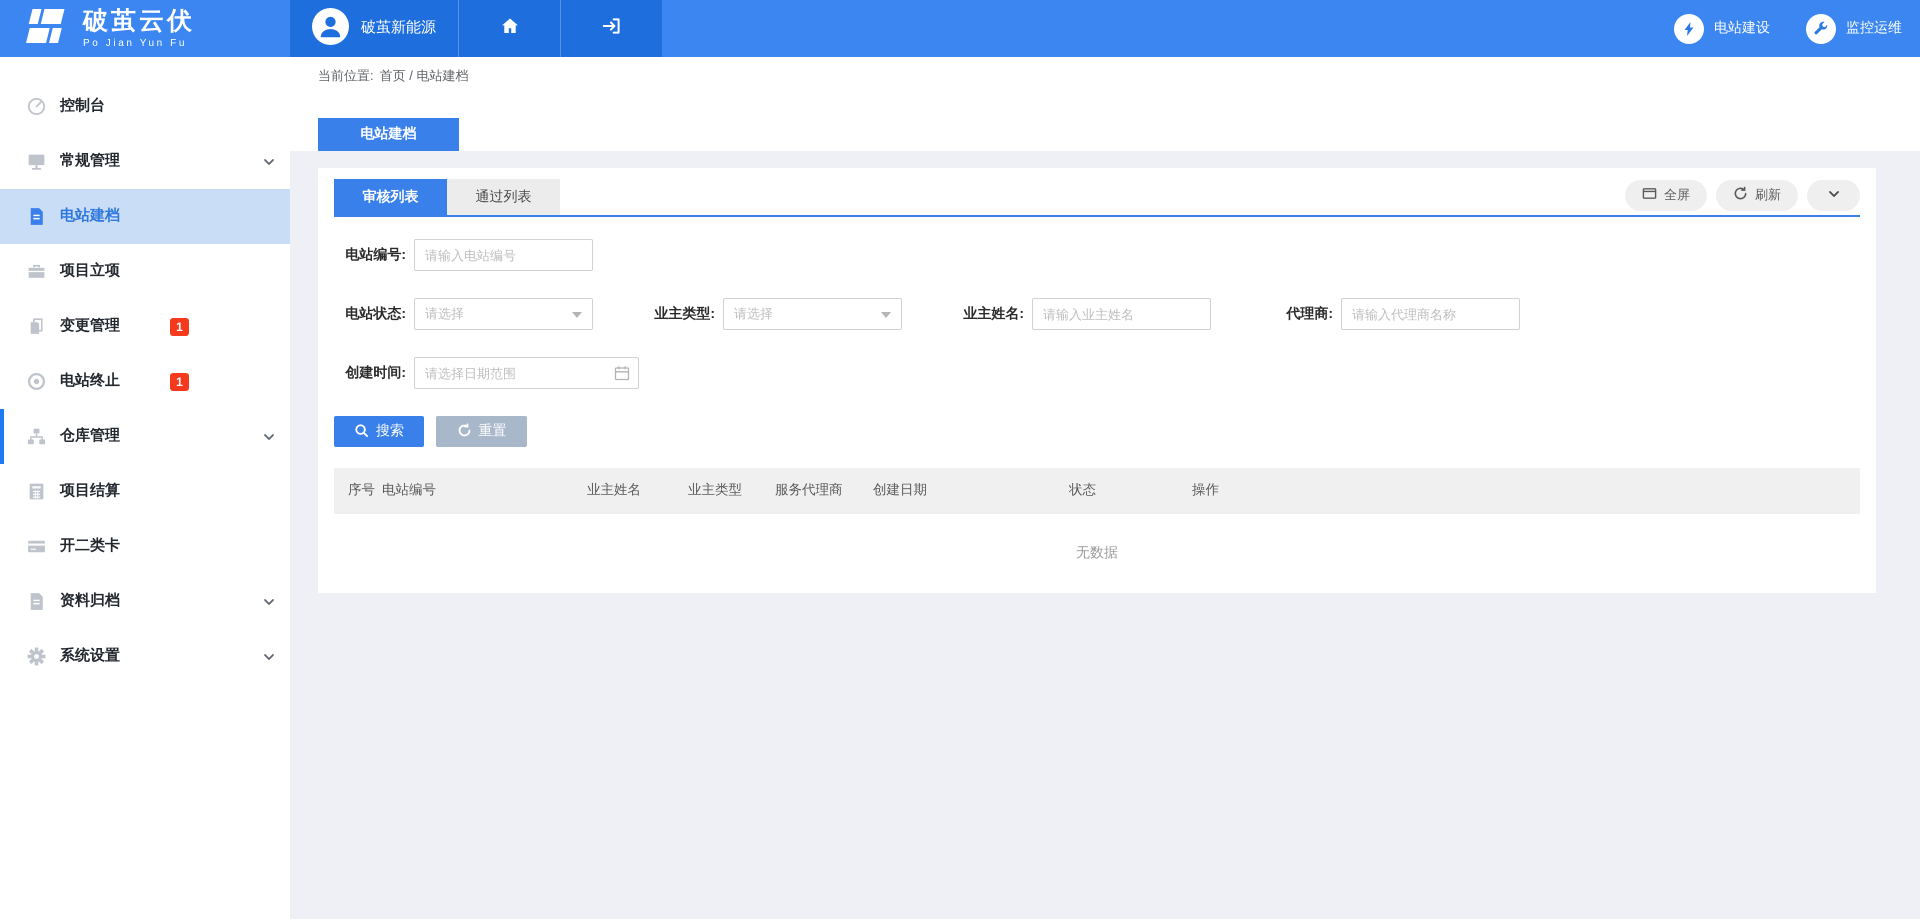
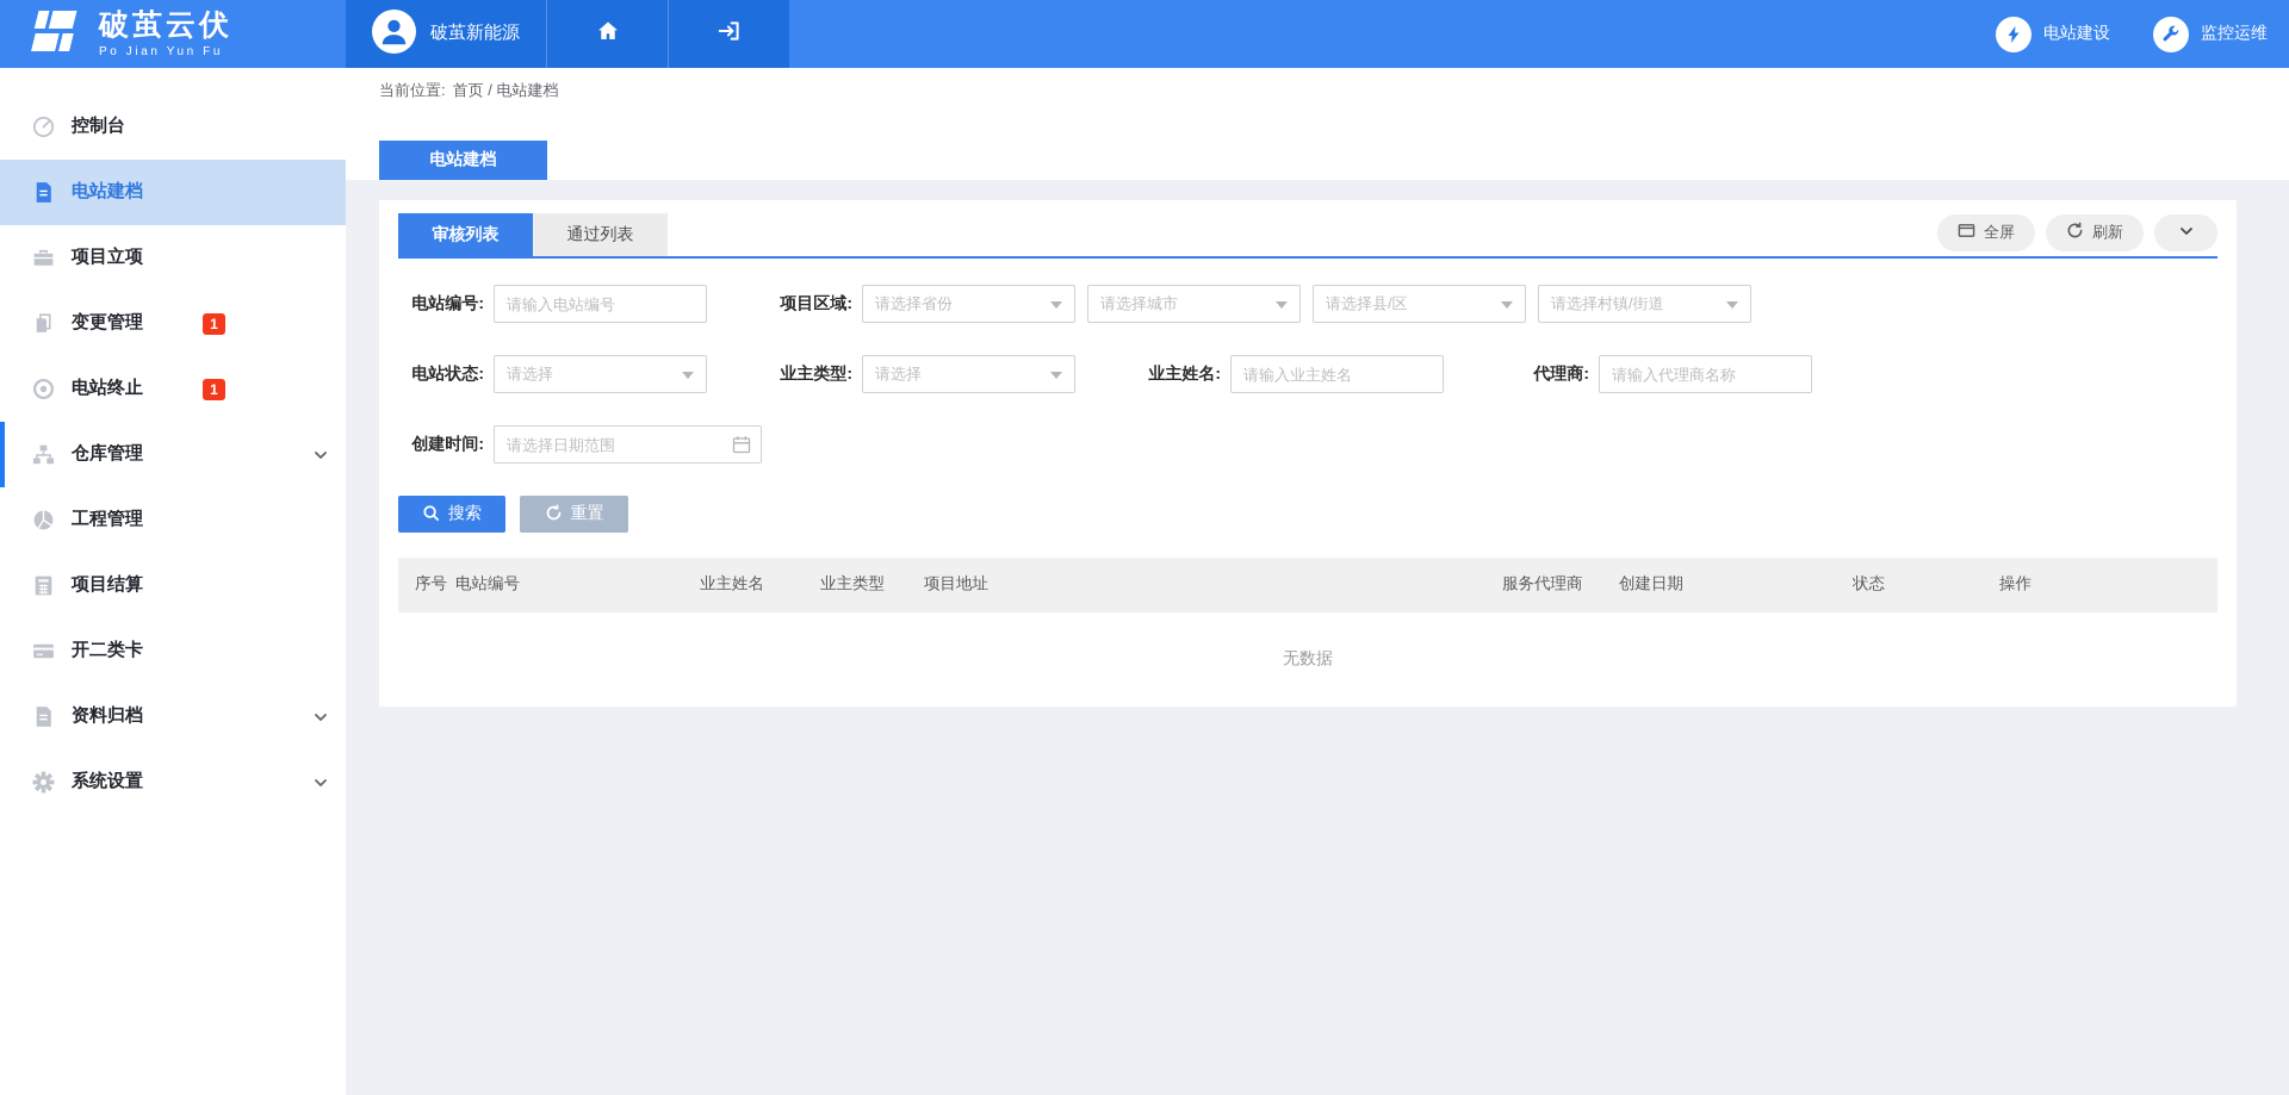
  破茧云伏
  Po Jian Yun Fu
  破茧新能源
  电站建设
  监控运维
  控制台
- 常规管理
  电站建档
  项目立项
  变更管理
  1
  电站终止
  1
  仓库管理
+ 工程管理
  项目结算
  开二类卡
  资料归档
  系统设置
  当前位置:
  首页 / 电站建档
  电站建档
  审核列表
  通过列表
  全屏
  刷新
  电站编号:
  请输入电站编号
+ 项目区域:
+ 请选择省份
+ 请选择城市
+ 请选择县/区
+ 请选择村镇/街道
  电站状态:
  请选择
  业主类型:
  请选择
  业主姓名:
  请输入业主姓名
  代理商:
  请输入代理商名称
  创建时间:
  请选择日期范围
  搜索
  重置
  序号
  电站编号
  业主姓名
  业主类型
+ 项目地址
  服务代理商
  创建日期
  状态
  操作
  无数据
